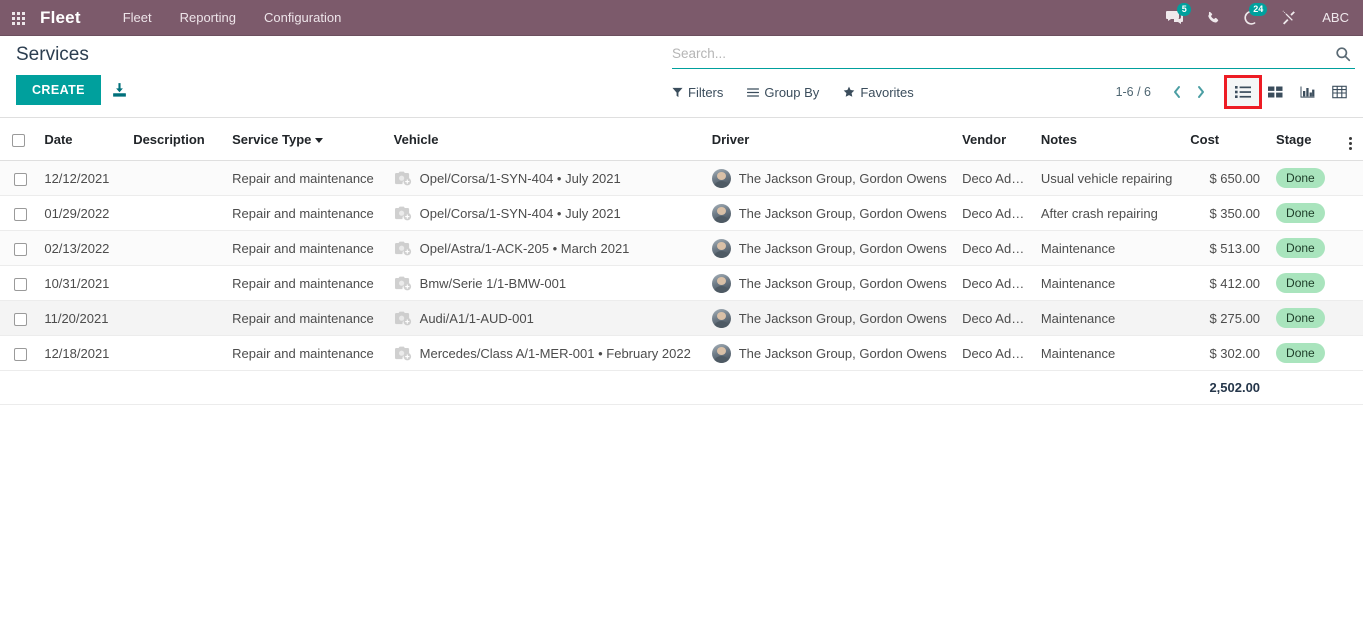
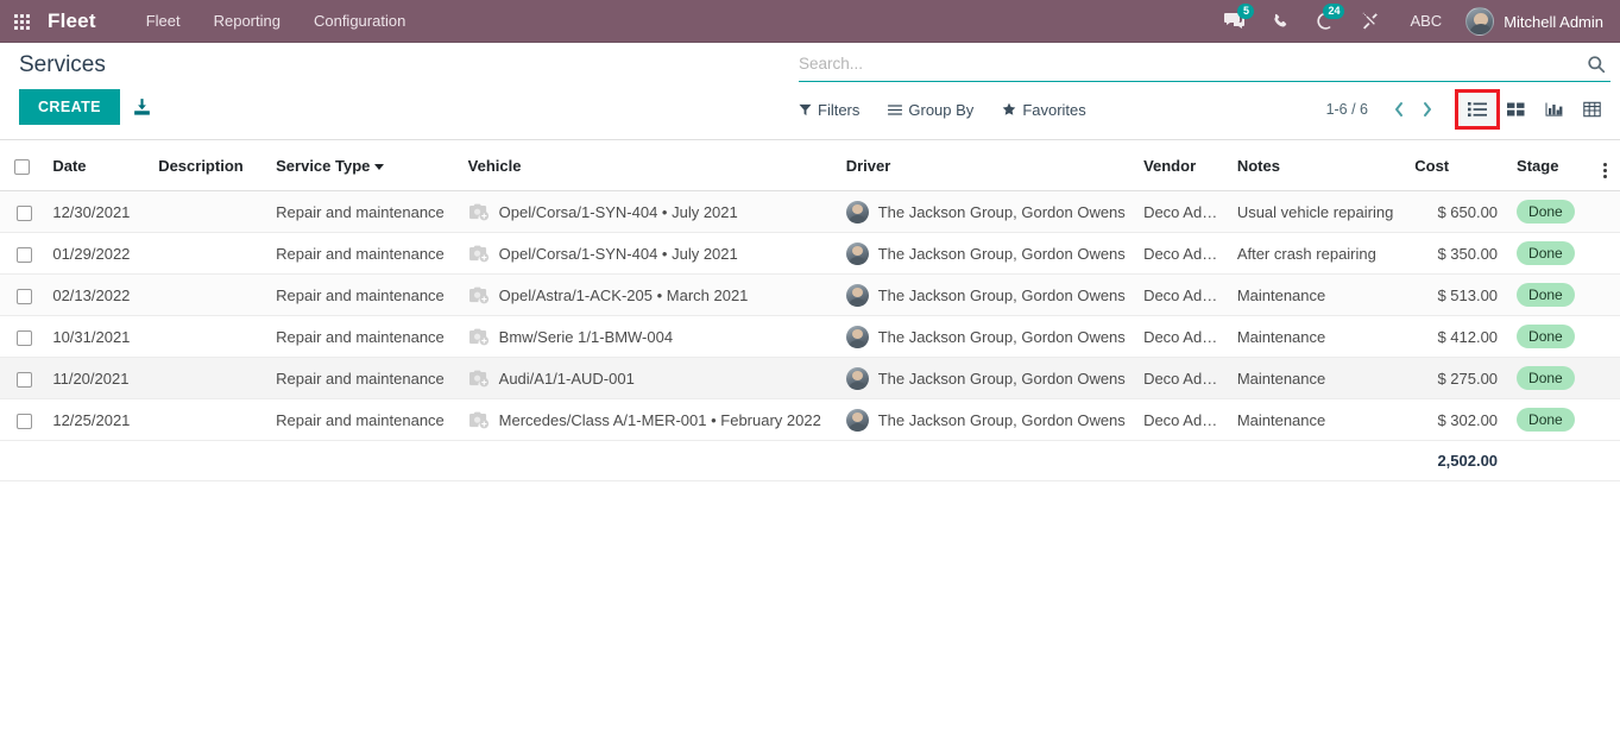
  Fleet
  Fleet
  Reporting
  Configuration
  5
  24
  ABC
+ Mitchell Admin
  Services
  CREATE
  Search...
  Filters
  Group By
  Favorites
  1-6 / 6
  	Date	Description	Service Type	Vehicle	Driver	Vendor	Notes	Cost	Stage
- 	12/12/2021		Repair and maintenance	Opel/Corsa/1-SYN-404 • July 2021	The Jackson Group, Gordon Owens	Deco Addict	Usual vehicle repairing	$ 650.00	Done
+ 	12/30/2021		Repair and maintenance	Opel/Corsa/1-SYN-404 • July 2021	The Jackson Group, Gordon Owens	Deco Addict	Usual vehicle repairing	$ 650.00	Done
  	01/29/2022		Repair and maintenance	Opel/Corsa/1-SYN-404 • July 2021	The Jackson Group, Gordon Owens	Deco Addict	After crash repairing	$ 350.00	Done
  	02/13/2022		Repair and maintenance	Opel/Astra/1-ACK-205 • March 2021	The Jackson Group, Gordon Owens	Deco Addict	Maintenance	$ 513.00	Done
- 	10/31/2021		Repair and maintenance	Bmw/Serie 1/1-BMW-001	The Jackson Group, Gordon Owens	Deco Addict	Maintenance	$ 412.00	Done
+ 	10/31/2021		Repair and maintenance	Bmw/Serie 1/1-BMW-004	The Jackson Group, Gordon Owens	Deco Addict	Maintenance	$ 412.00	Done
  	11/20/2021		Repair and maintenance	Audi/A1/1-AUD-001	The Jackson Group, Gordon Owens	Deco Addict	Maintenance	$ 275.00	Done
- 	12/18/2021		Repair and maintenance	Mercedes/Class A/1-MER-001 • February 2022	The Jackson Group, Gordon Owens	Deco Addict	Maintenance	$ 302.00	Done
+ 	12/25/2021		Repair and maintenance	Mercedes/Class A/1-MER-001 • February 2022	The Jackson Group, Gordon Owens	Deco Addict	Maintenance	$ 302.00	Done
  								2,502.00
